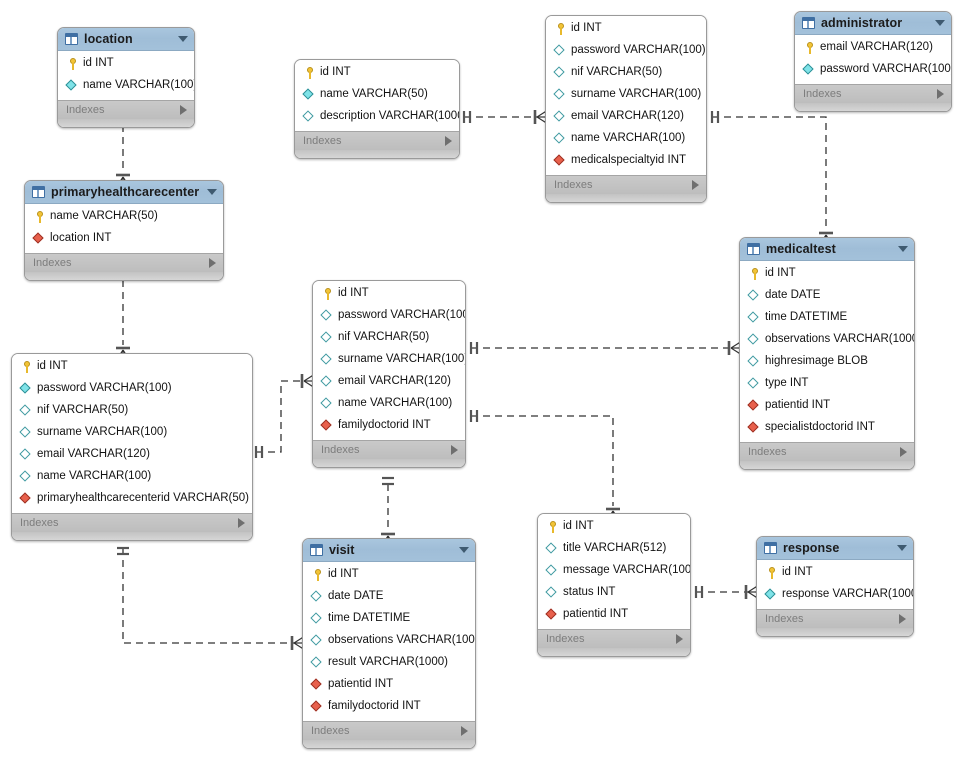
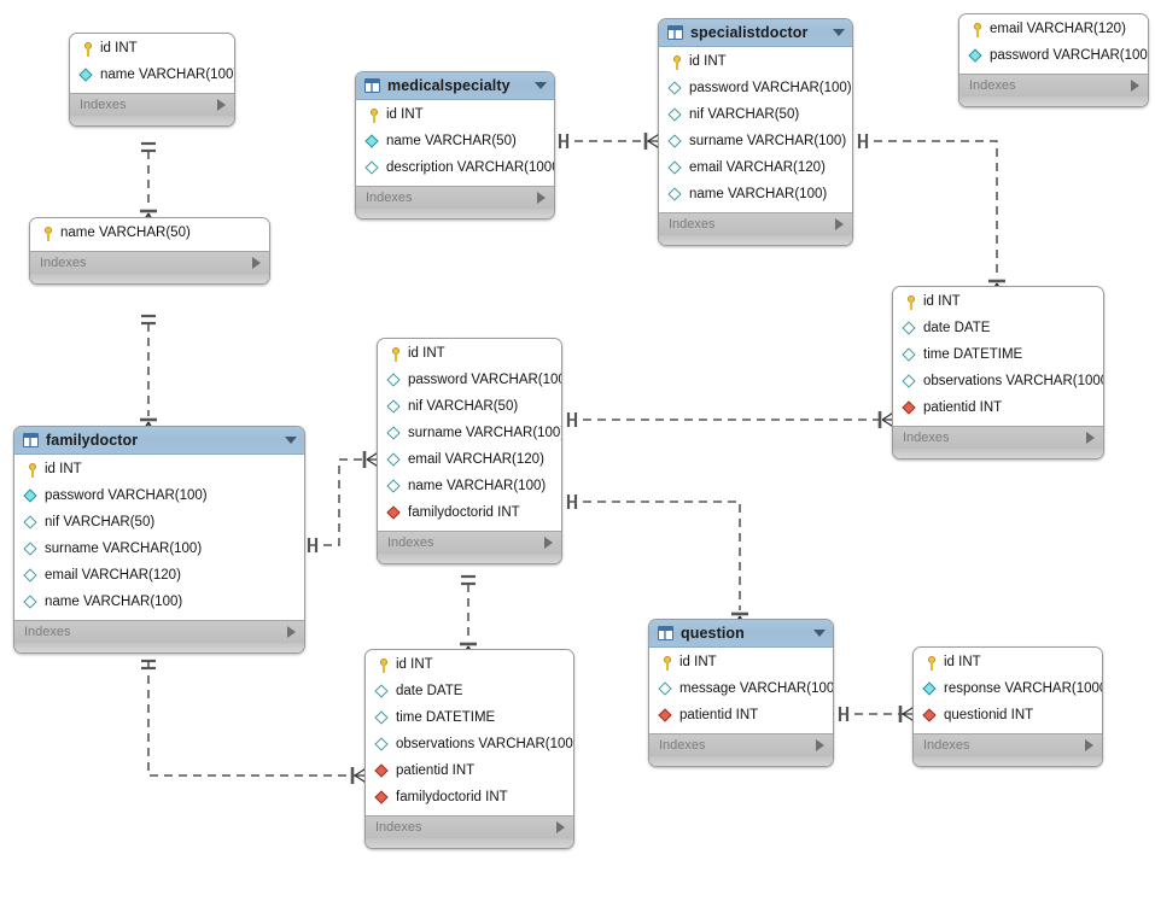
- location
  id INT
  name VARCHAR(100
  Indexes
- primaryhealthcarecenter
  name VARCHAR(50)
- location INT
  Indexes
+ familydoctor
  id INT
  password VARCHAR(100)
  nif VARCHAR(50)
  surname VARCHAR(100)
  email VARCHAR(120)
  name VARCHAR(100)
- primaryhealthcarecenterid VARCHAR(50)
  Indexes
+ medicalspecialty
  id INT
  name VARCHAR(50)
  description VARCHAR(100
  Indexes
+ specialistdoctor
  id INT
  password VARCHAR(100)
  nif VARCHAR(50)
  surname VARCHAR(100)
  email VARCHAR(120)
  name VARCHAR(100)
- medicalspecialtyid INT
  Indexes
- administrator
  email VARCHAR(120)
  password VARCHAR(100
  Indexes
- medicaltest
  id INT
  date DATE
  time DATETIME
  observations VARCHAR(100
- highresimage BLOB
- type INT
  patientid INT
- specialistdoctorid INT
  Indexes
  id INT
  password VARCHAR(10
  nif VARCHAR(50)
  surname VARCHAR(100
  email VARCHAR(120)
  name VARCHAR(100)
  familydoctorid INT
  Indexes
- visit
  id INT
  date DATE
  time DATETIME
  observations VARCHAR(100
- result VARCHAR(1000)
  patientid INT
  familydoctorid INT
  Indexes
+ question
  id INT
- title VARCHAR(512)
  message VARCHAR(100
- status INT
  patientid INT
  Indexes
- response
  id INT
  response VARCHAR(100
+ questionid INT
  Indexes
